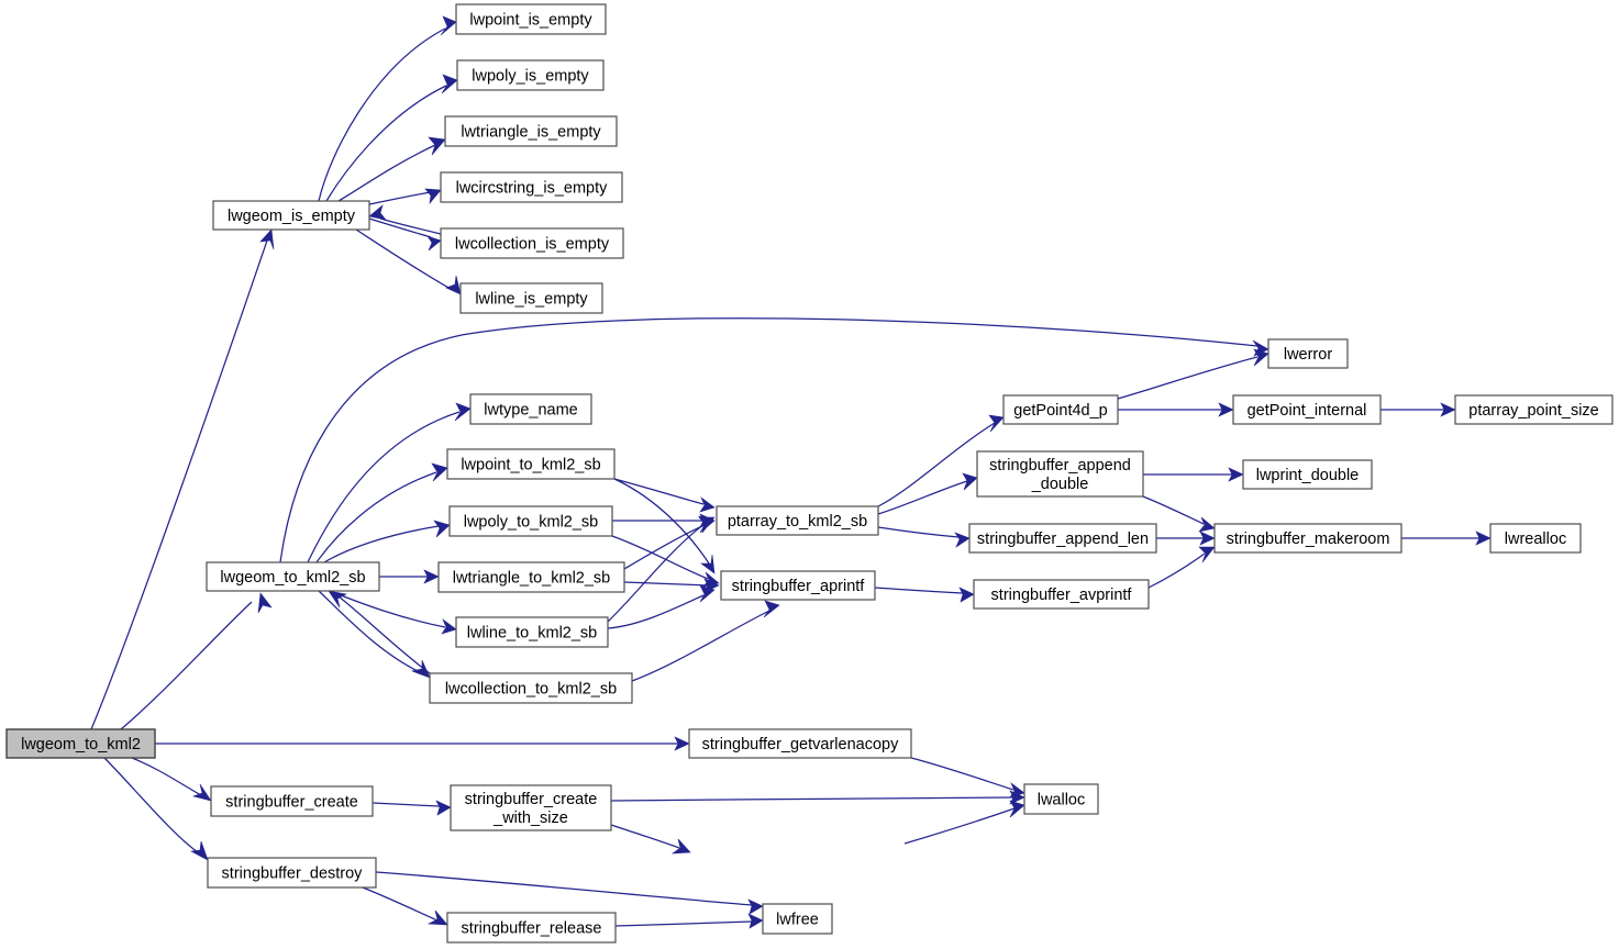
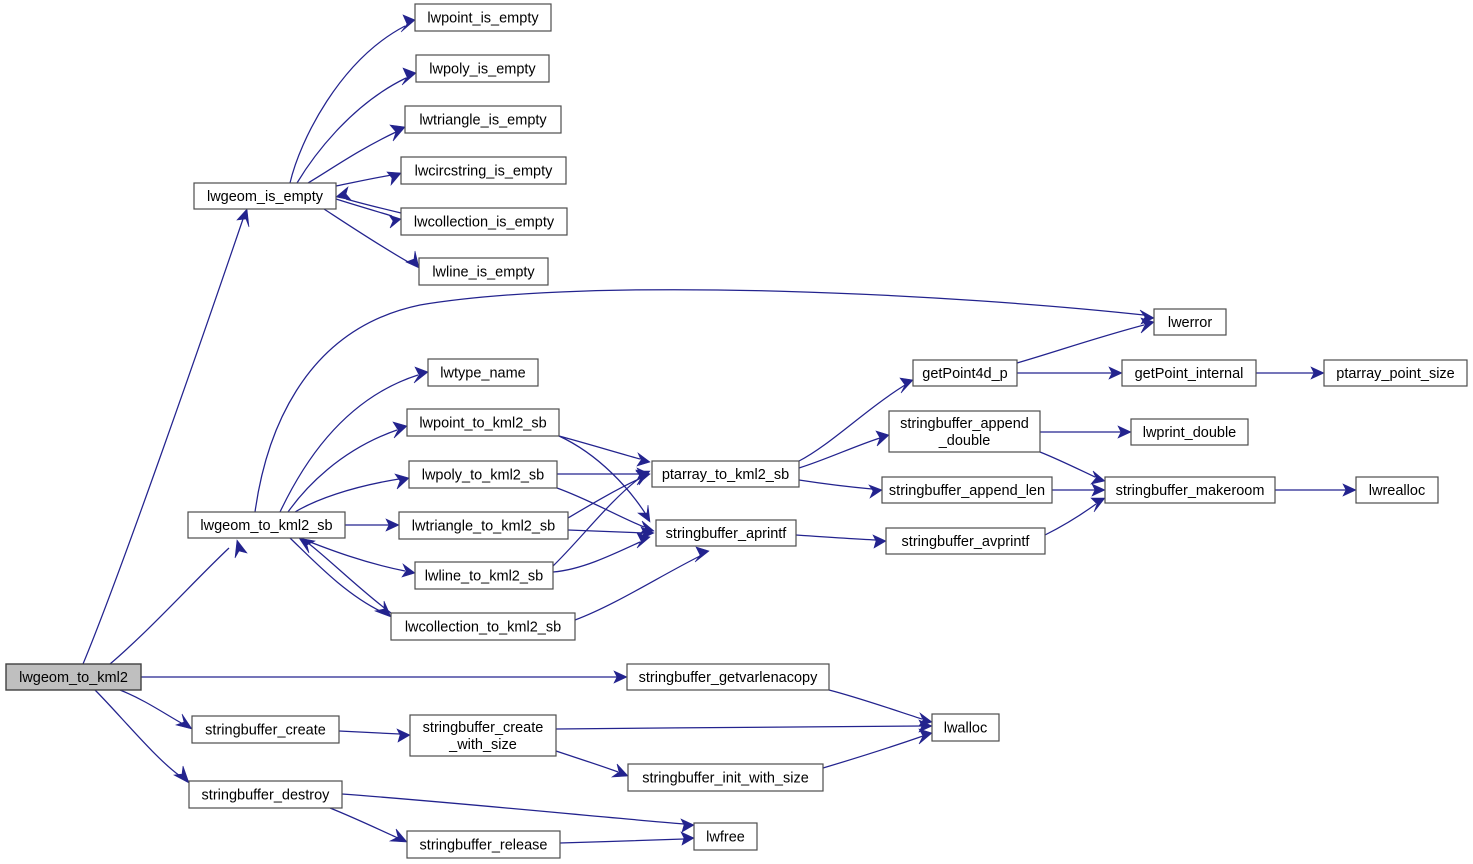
  lwpoint_is_empty
  lwpoly_is_empty
  lwtriangle_is_empty
  lwcircstring_is_empty
  lwcollection_is_empty
  lwline_is_empty
  lwgeom_is_empty
  lwerror
  getPoint4d_p
  getPoint_internal
  ptarray_point_size
  lwtype_name
  stringbuffer_append _double
  lwprint_double
  lwpoint_to_kml2_sb
  ptarray_to_kml2_sb
  lwpoly_to_kml2_sb
  stringbuffer_append_len
  stringbuffer_makeroom
  lwrealloc
  lwgeom_to_kml2_sb
  lwtriangle_to_kml2_sb
  stringbuffer_aprintf
  stringbuffer_avprintf
  lwline_to_kml2_sb
  lwcollection_to_kml2_sb
  lwgeom_to_kml2
  stringbuffer_getvarlenacopy
  lwalloc
  stringbuffer_create
  stringbuffer_create _with_size
+ stringbuffer_init_with_size
  stringbuffer_destroy
  lwfree
  stringbuffer_release
